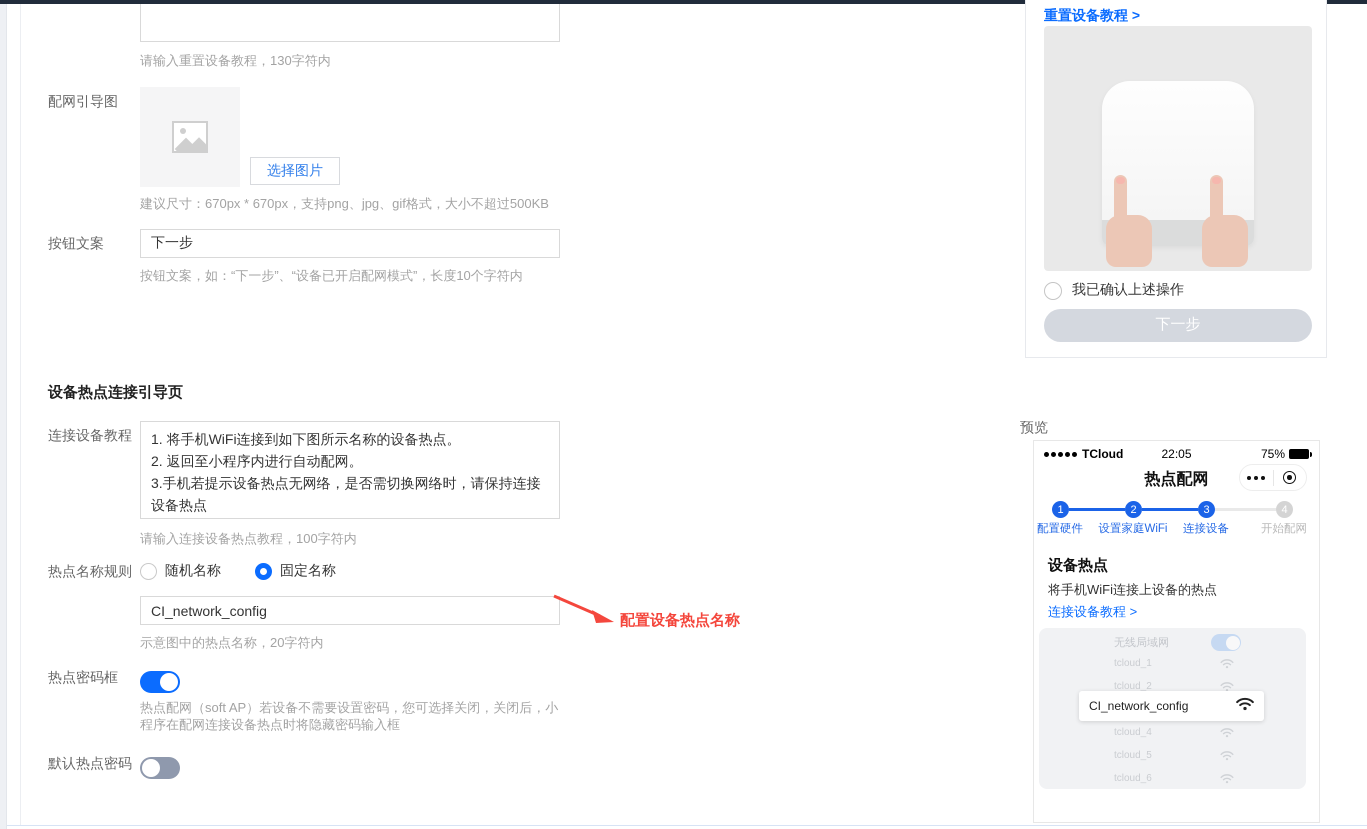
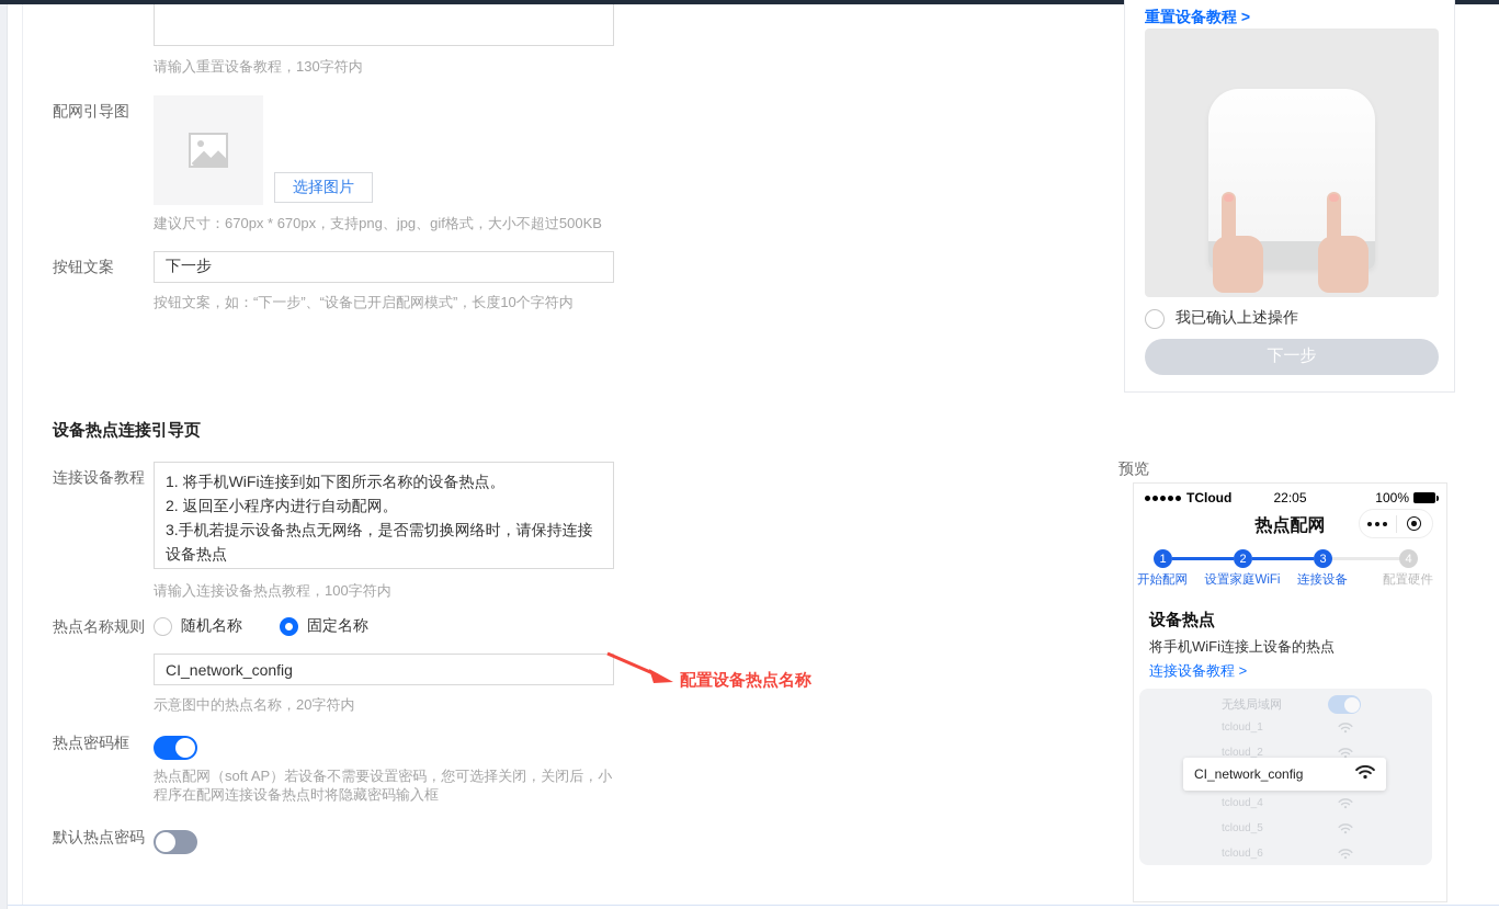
  请输入重置设备教程，130字符内
  配网引导图
  选择图片
  建议尺寸：670px * 670px，支持png、jpg、gif格式，大小不超过500KB
  按钮文案
  下一步
  按钮文案，如：“下一步”、“设备已开启配网模式”，长度10个字符内
  设备热点连接引导页
  连接设备教程
  1. 将手机WiFi连接到如下图所示名称的设备热点。
  2. 返回至小程序内进行自动配网。
  3.手机若提示设备热点无网络，是否需切换网络时，请保持连接设备热点
  请输入连接设备热点教程，100字符内
  热点名称规则
  随机名称
  固定名称
  CI_network_config
  示意图中的热点名称，20字符内
  配置设备热点名称
  热点密码框
  热点配网（soft AP）若设备不需要设置密码，您可选择关闭，关闭后，小程序在配网连接设备热点时将隐藏密码输入框
  默认热点密码
  重置设备教程 >
  我已确认上述操作
  下一步
  预览
  22:05
  TCloud
- 75%
+ 100%
  热点配网
  1
  2
  3
  4
- 配置硬件
+ 开始配网
  设置家庭WiFi
  连接设备
- 开始配网
+ 配置硬件
  设备热点
  将手机WiFi连接上设备的热点
  连接设备教程 >
  无线局域网
  tcloud_1
  tcloud_2
  CI_network_config
  tcloud_4
  tcloud_5
  tcloud_6
